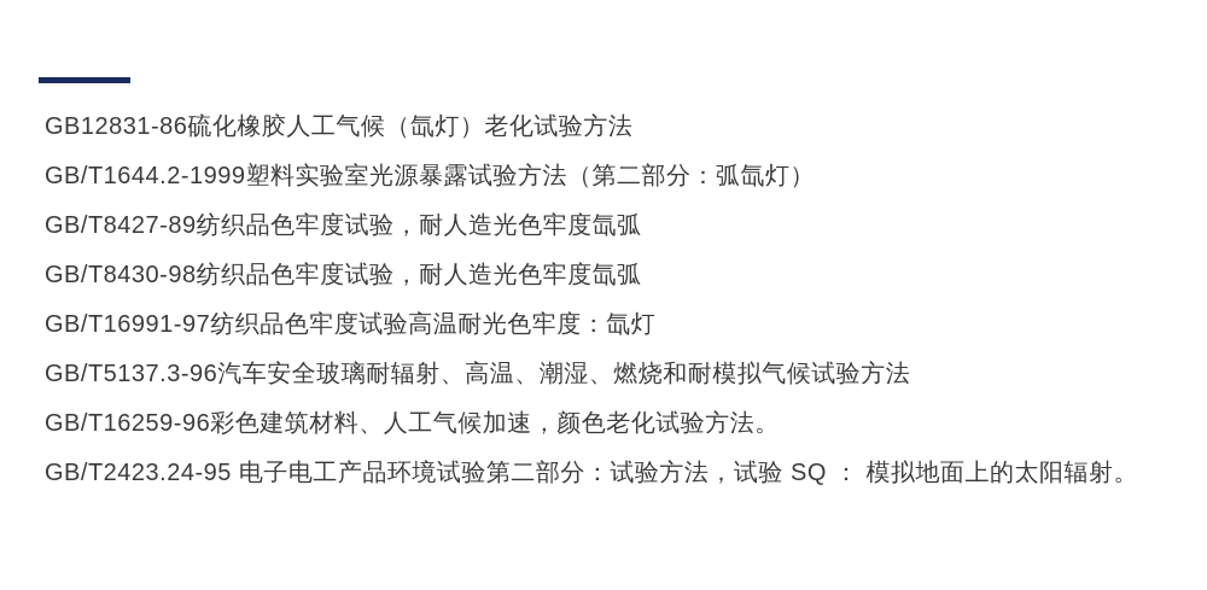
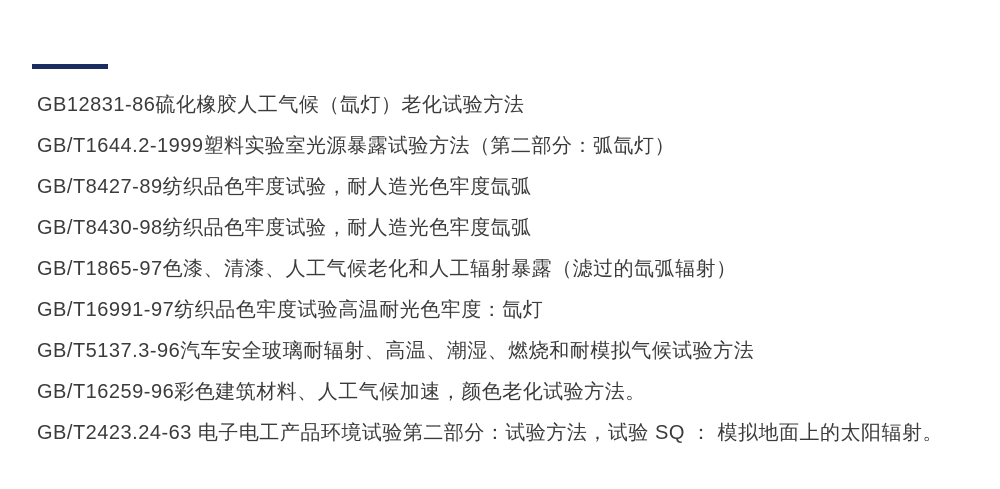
  GB12831-86硫化橡胶人工气候（氙灯）老化试验方法
  GB/T1644.2-1999塑料实验室光源暴露试验方法（第二部分：弧氙灯）
  GB/T8427-89纺织品色牢度试验，耐人造光色牢度氙弧
  GB/T8430-98纺织品色牢度试验，耐人造光色牢度氙弧
+ GB/T1865-97色漆、清漆、人工气候老化和人工辐射暴露（滤过的氙弧辐射）
  GB/T16991-97纺织品色牢度试验高温耐光色牢度：氙灯
  GB/T5137.3-96汽车安全玻璃耐辐射、高温、潮湿、燃烧和耐模拟气候试验方法
  GB/T16259-96彩色建筑材料、人工气候加速，颜色老化试验方法。
- GB/T2423.24-95 电子电工产品环境试验第二部分：试验方法，试验 SQ ： 模拟地面上的太阳辐射。
+ GB/T2423.24-63 电子电工产品环境试验第二部分：试验方法，试验 SQ ： 模拟地面上的太阳辐射。
